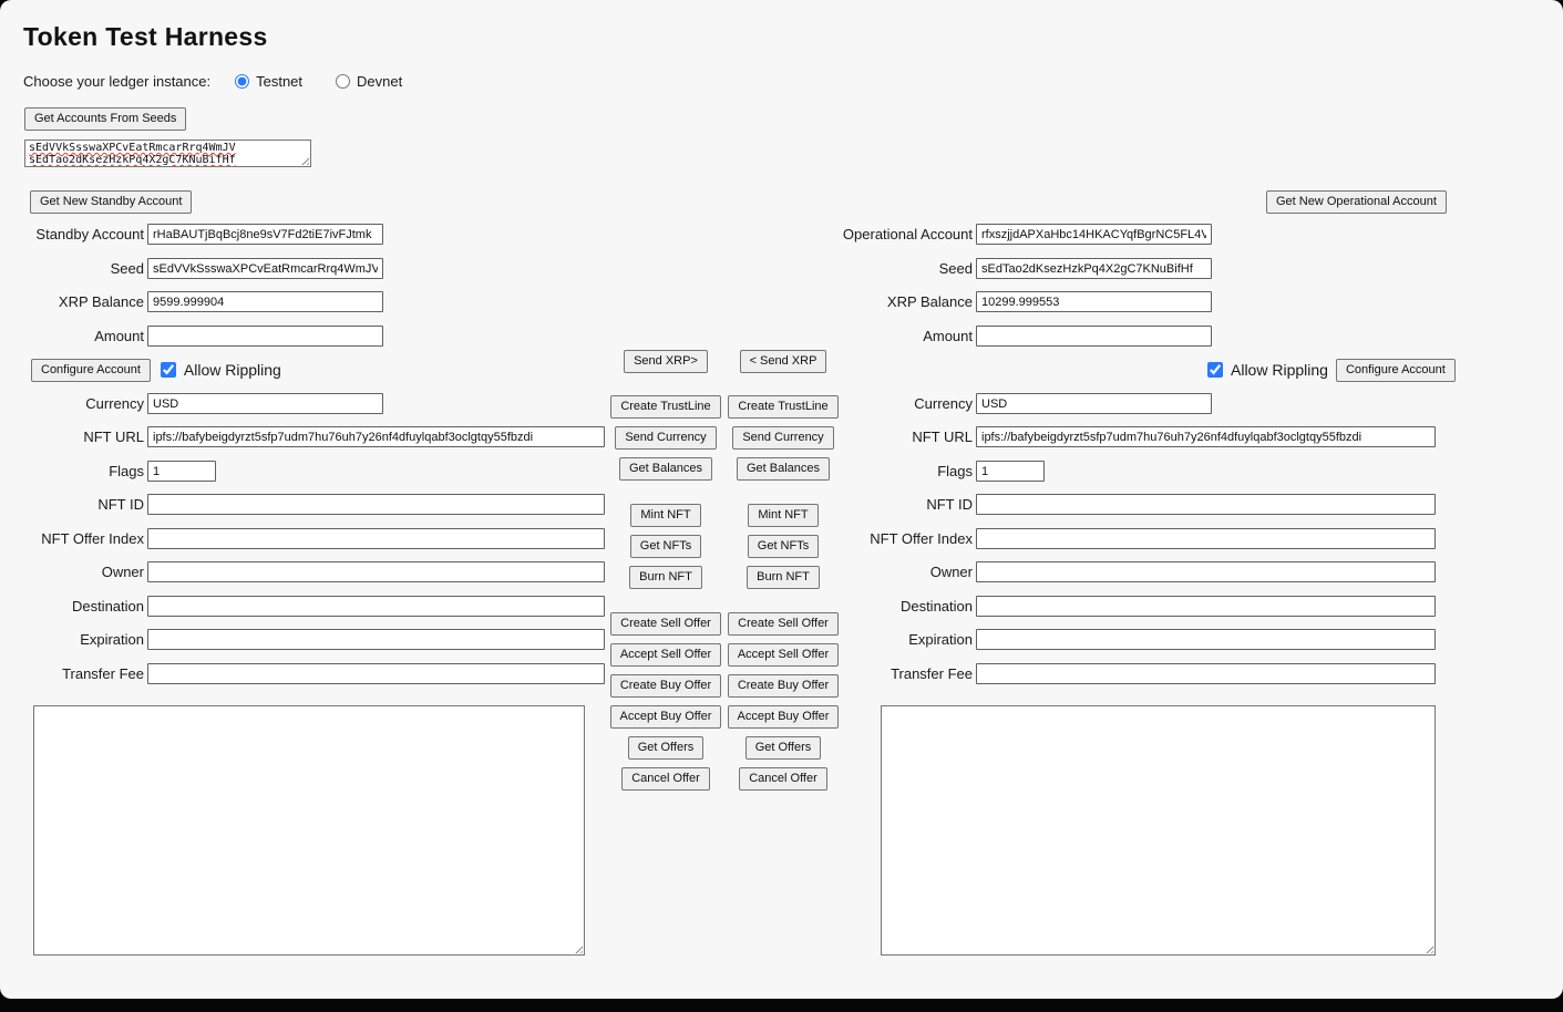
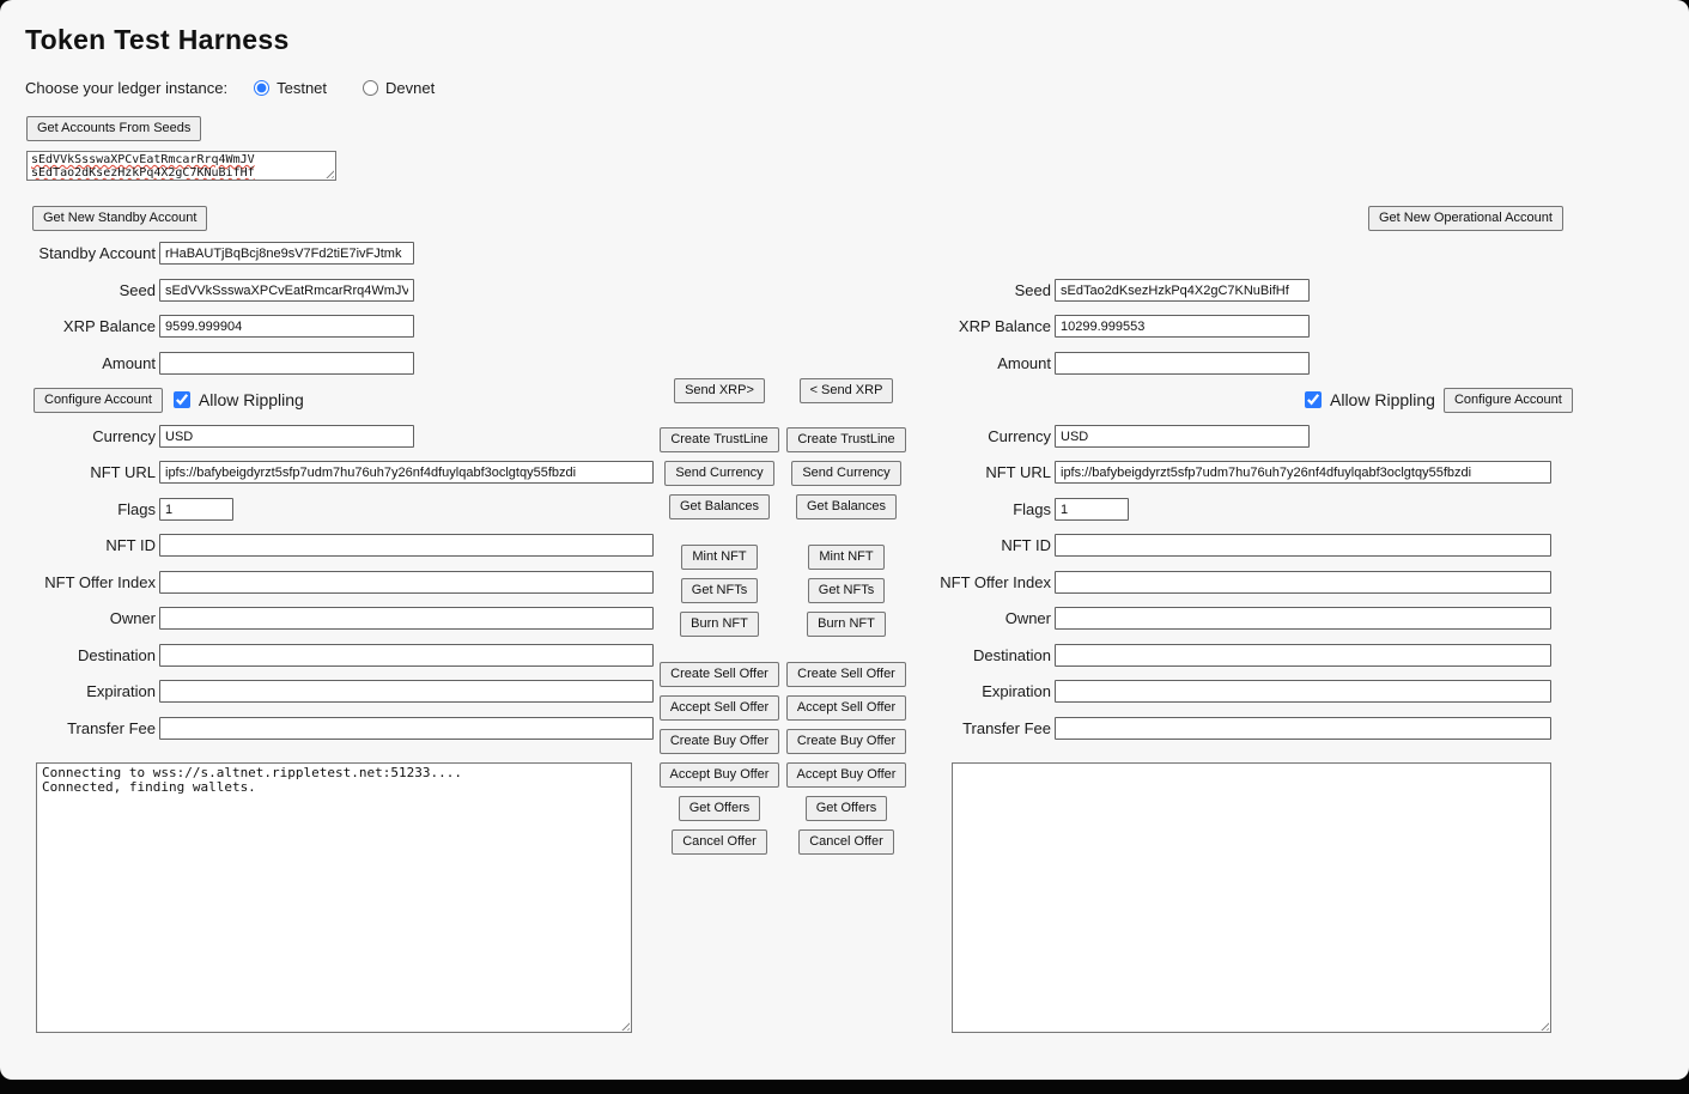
  Token Test Harness
  Choose your ledger instance:
  Testnet
  Devnet
  Get Accounts From Seeds
  sEdVVkSsswaXPCvEatRmcarRrq4WmJV
  sEdTao2dKsezHzkPq4X2gC7KNuBifHf
  Get New Standby Account
  Standby Account
  rHaBAUTjBqBcj8ne9sV7Fd2tiE7ivFJtmk
  Seed
  sEdVVkSsswaXPCvEatRmcarRrq4WmJV
  XRP Balance
  9599.999904
  Amount
  Configure Account
  Allow Rippling
  Currency
  USD
  NFT URL
  ipfs://bafybeigdyrzt5sfp7udm7hu76uh7y26nf4dfuylqabf3oclgtqy55fbzdi
  Flags
  1
  NFT ID
  NFT Offer Index
  Owner
  Destination
  Expiration
  Transfer Fee
+ Connecting to wss://s.altnet.rippletest.net:51233....
+ Connected, finding wallets.
  Send XRP>
  Create TrustLine
  Send Currency
  Get Balances
  Mint NFT
  Get NFTs
  Burn NFT
  Create Sell Offer
  Accept Sell Offer
  Create Buy Offer
  Accept Buy Offer
  Get Offers
  Cancel Offer
  < Send XRP
  Create TrustLine
  Send Currency
  Get Balances
  Mint NFT
  Get NFTs
  Burn NFT
  Create Sell Offer
  Accept Sell Offer
  Create Buy Offer
  Accept Buy Offer
  Get Offers
  Cancel Offer
  Get New Operational Account
- Operational Account
- rfxszjjdAPXaHbc14HKACYqfBgrNC5FL4V
  Seed
  sEdTao2dKsezHzkPq4X2gC7KNuBifHf
  XRP Balance
  10299.999553
  Amount
  Allow Rippling
  Configure Account
  Currency
  USD
  NFT URL
  ipfs://bafybeigdyrzt5sfp7udm7hu76uh7y26nf4dfuylqabf3oclgtqy55fbzdi
  Flags
  1
  NFT ID
  NFT Offer Index
  Owner
  Destination
  Expiration
  Transfer Fee
